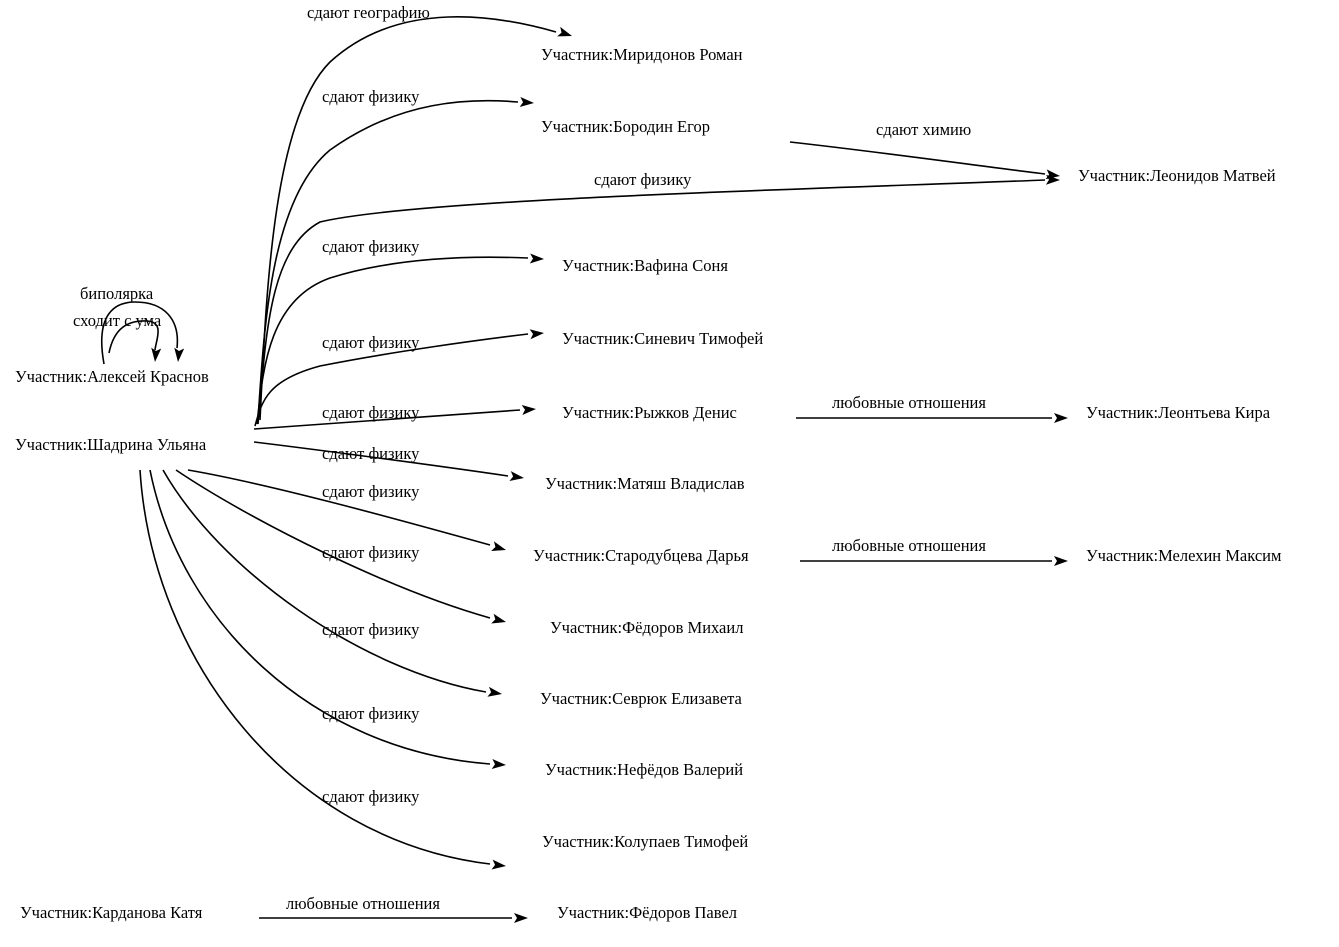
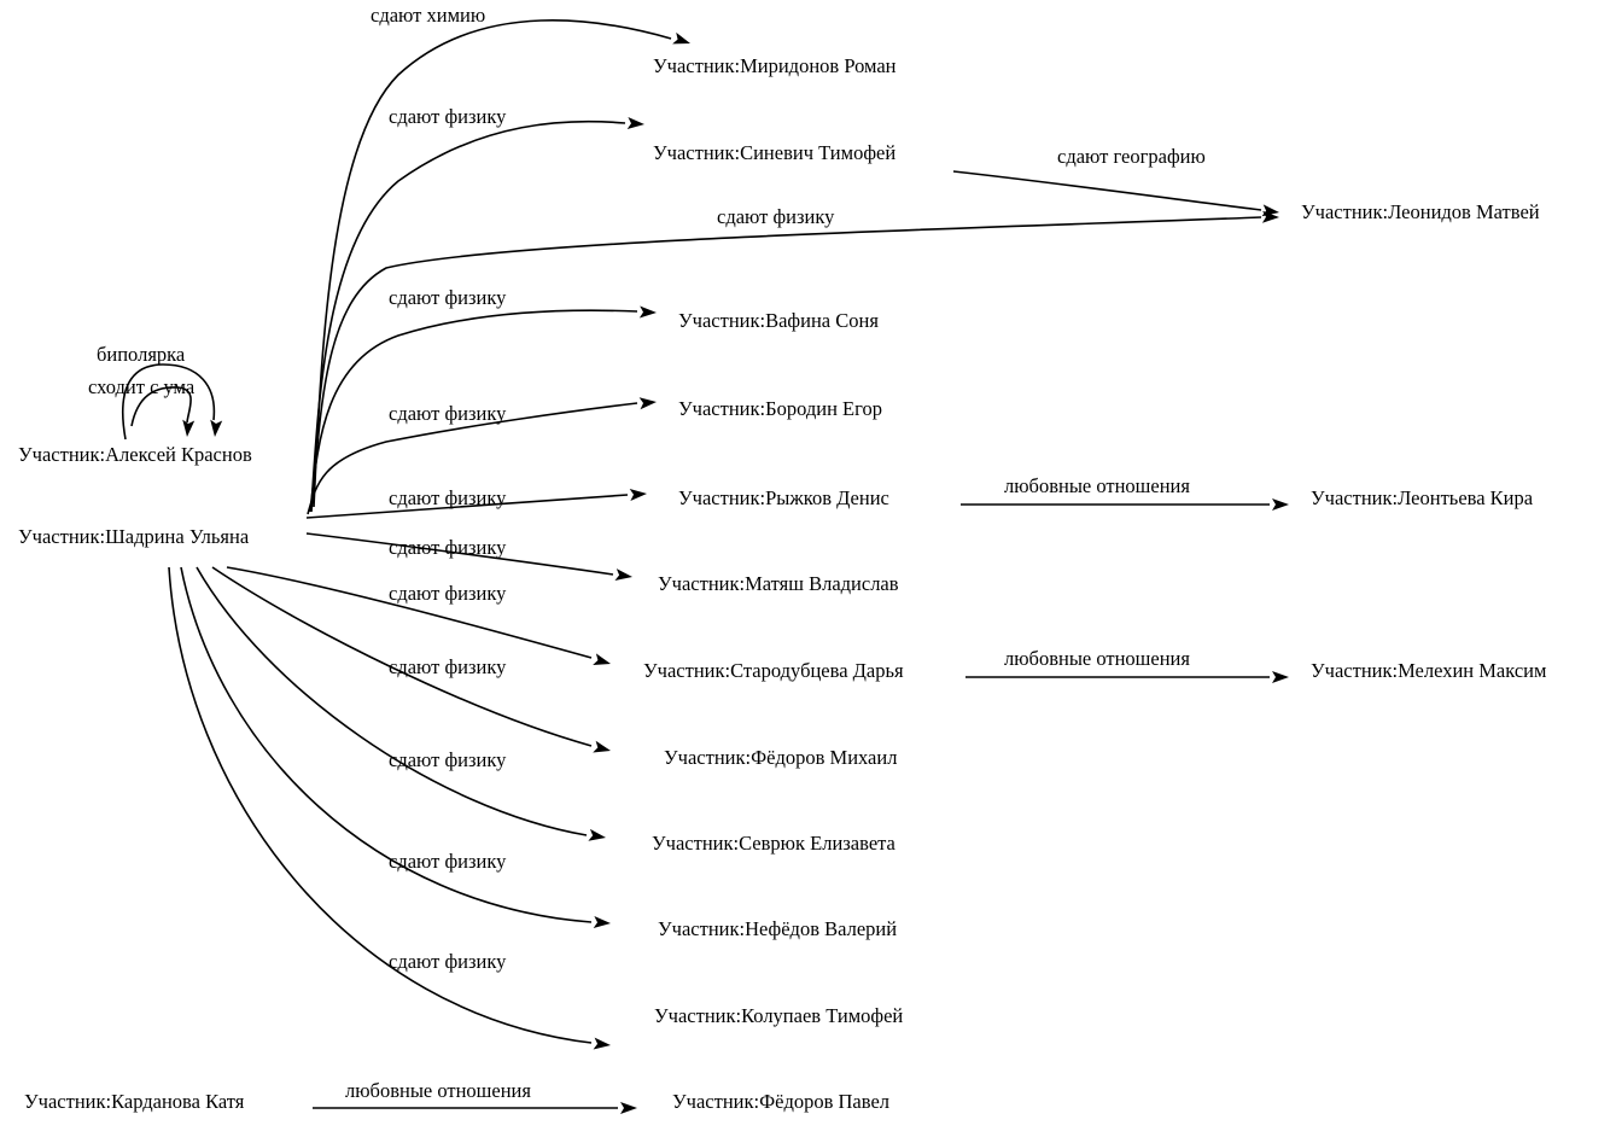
- сдают географию
+ сдают химию
  сдают физику
  сдают физику
- сдают химию
+ сдают географию
  сдают физику
  сдают физику
  сдают физику
  любовные отношения
  сдают физику
  сдают физику
  любовные отношения
  сдают физику
  сдают физику
  сдают физику
  сдают физику
  любовные отношения
  биполярка
  сходит с ума
  Участник:Миридонов Роман
- Участник:Бородин Егор
+ Участник:Синевич Тимофей
  Участник:Леонидов Матвей
  Участник:Вафина Соня
- Участник:Синевич Тимофей
+ Участник:Бородин Егор
  Участник:Алексей Краснов
  Участник:Рыжков Денис
  Участник:Леонтьева Кира
  Участник:Шадрина Ульяна
  Участник:Матяш Владислав
  Участник:Стародубцева Дарья
  Участник:Мелехин Максим
  Участник:Фёдоров Михаил
  Участник:Севрюк Елизавета
  Участник:Нефёдов Валерий
  Участник:Колупаев Тимофей
  Участник:Карданова Катя
  Участник:Фёдоров Павел
